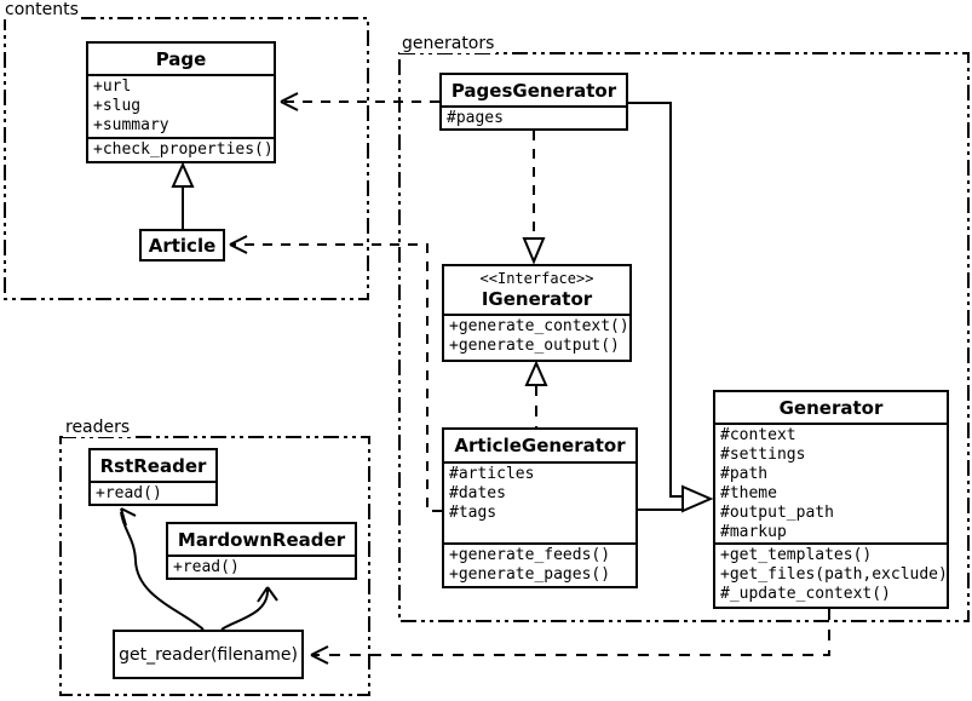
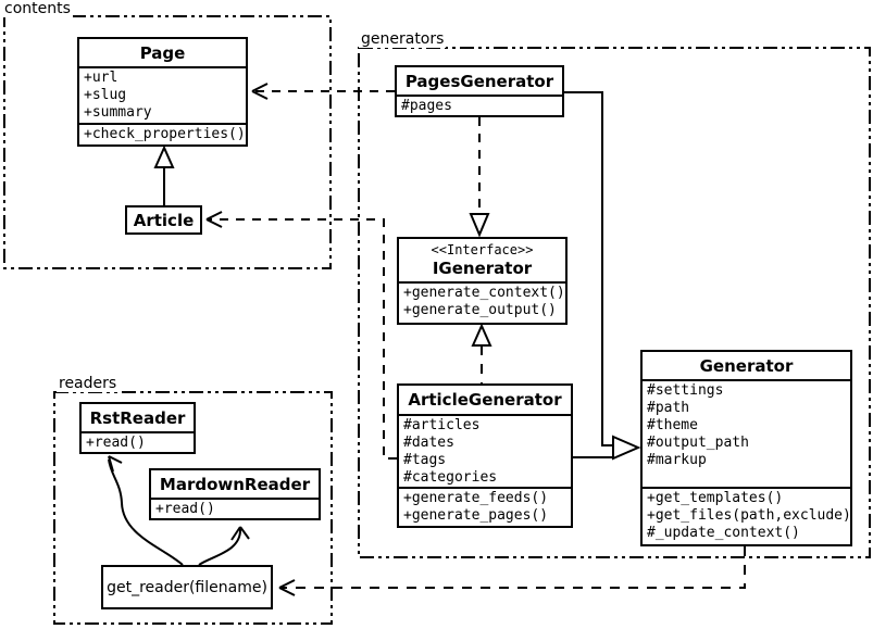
  contents
  generators
  readers
  Page
  +url
  +slug
  +summary
  +check_properties()
  Article
  PagesGenerator
  #pages
  <<Interface>>
  IGenerator
  +generate_context()
  +generate_output()
  ArticleGenerator
  #articles
  #dates
  #tags
+ #categories
  +generate_feeds()
  +generate_pages()
  Generator
- #context
  #settings
  #path
  #theme
  #output_path
  #markup
  +get_templates()
  +get_files(path,exclude)
  #_update_context()
  RstReader
  +read()
  MardownReader
  +read()
  get_reader(filename)
